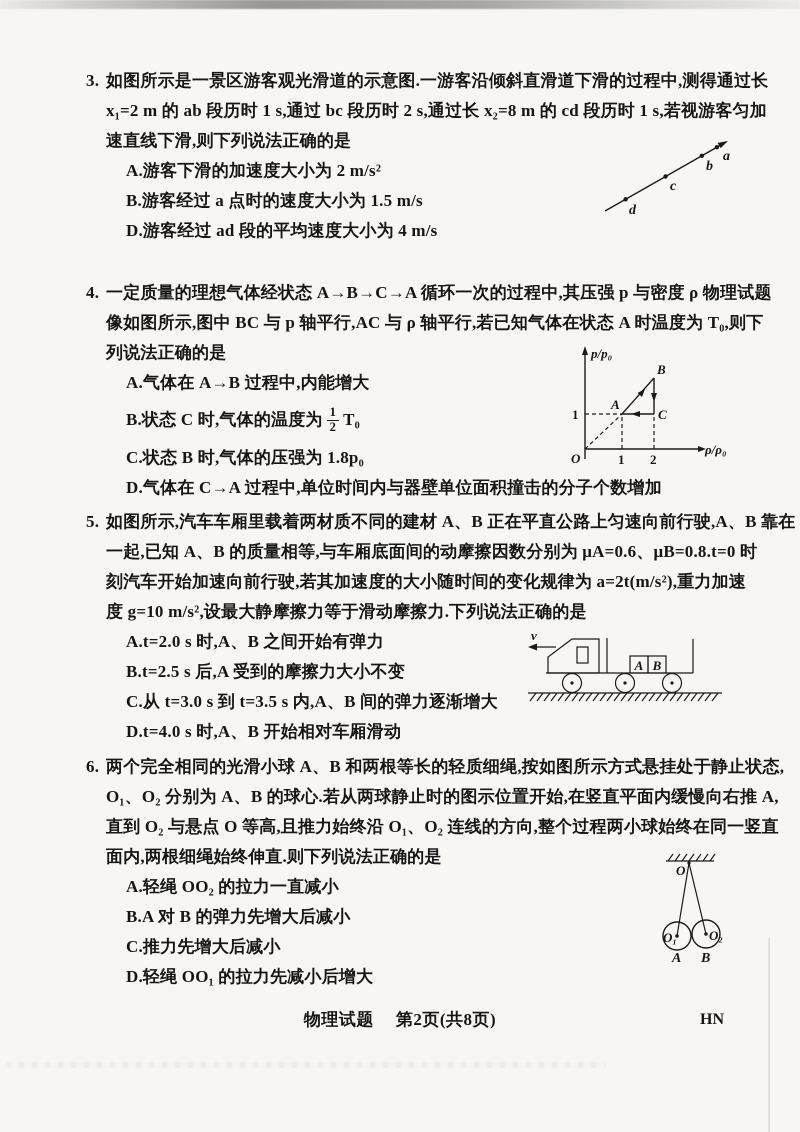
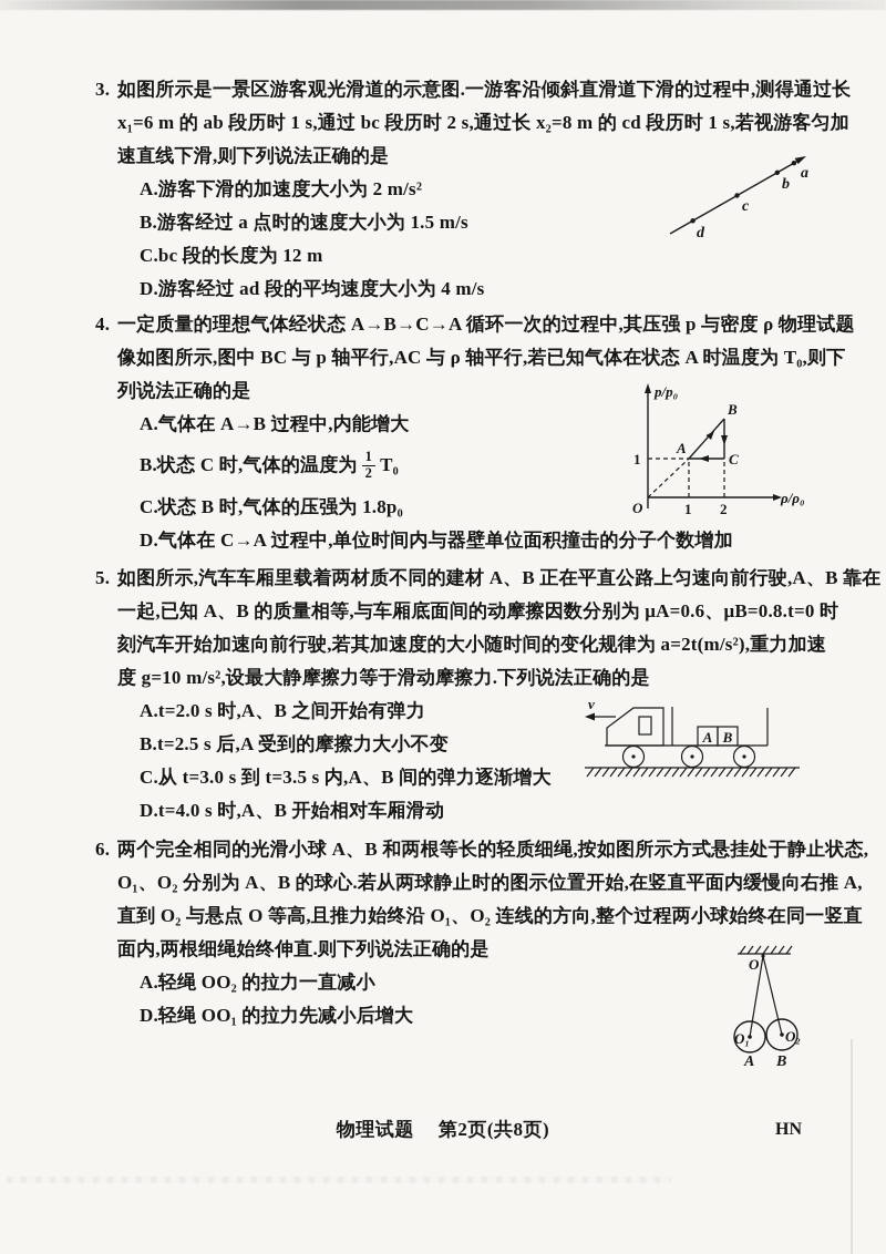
  3. 如图所示是一景区游客观光滑道的示意图.一游客沿倾斜直滑道下滑的过程中,测得通过长
- x₁=2 m 的 ab 段历时 1 s,通过 bc 段历时 2 s,通过长 x₂=8 m 的 cd 段历时 1 s,若视游客匀加
+ x₁=6 m 的 ab 段历时 1 s,通过 bc 段历时 2 s,通过长 x₂=8 m 的 cd 段历时 1 s,若视游客匀加
  速直线下滑,则下列说法正确的是
  A.游客下滑的加速度大小为 2 m/s²
  B.游客经过 a 点时的速度大小为 1.5 m/s
+ C.bc 段的长度为 12 m
  D.游客经过 ad 段的平均速度大小为 4 m/s
  a
  b
  c
  d
  4. 一定质量的理想气体经状态 A→B→C→A 循环一次的过程中,其压强 p 与密度 ρ 物理试题
  像如图所示,图中 BC 与 p 轴平行,AC 与 ρ 轴平行,若已知气体在状态 A 时温度为 T₀,则下
  列说法正确的是
  A.气体在 A→B 过程中,内能增大
  B.状态 C 时,气体的温度为
  1
  2
  T₀
  C.状态 B 时,气体的压强为 1.8p₀
  D.气体在 C→A 过程中,单位时间内与器壁单位面积撞击的分子个数增加
  p/p₀
  ρ/ρ₀
  O
  1
  2
  1
  A
  B
  C
  5. 如图所示,汽车车厢里载着两材质不同的建材 A、B 正在平直公路上匀速向前行驶,A、B 靠在
  一起,已知 A、B 的质量相等,与车厢底面间的动摩擦因数分别为 μA=0.6、μB=0.8.t=0 时
  刻汽车开始加速向前行驶,若其加速度的大小随时间的变化规律为 a=2t(m/s²),重力加速
  度 g=10 m/s²,设最大静摩擦力等于滑动摩擦力.下列说法正确的是
  A.t=2.0 s 时,A、B 之间开始有弹力
  B.t=2.5 s 后,A 受到的摩擦力大小不变
  C.从 t=3.0 s 到 t=3.5 s 内,A、B 间的弹力逐渐增大
  D.t=4.0 s 时,A、B 开始相对车厢滑动
  v
  A
  B
  6. 两个完全相同的光滑小球 A、B 和两根等长的轻质细绳,按如图所示方式悬挂处于静止状态,
  O₁、O₂ 分别为 A、B 的球心.若从两球静止时的图示位置开始,在竖直平面内缓慢向右推 A,
  直到 O₂ 与悬点 O 等高,且推力始终沿 O₁、O₂ 连线的方向,整个过程两小球始终在同一竖直
  面内,两根细绳始终伸直.则下列说法正确的是
  A.轻绳 OO₂ 的拉力一直减小
- B.A 对 B 的弹力先增大后减小
- C.推力先增大后减小
  D.轻绳 OO₁ 的拉力先减小后增大
  O
  O₁
  O₂
  A
  B
  物理试题 第2页(共8页)
  HN
